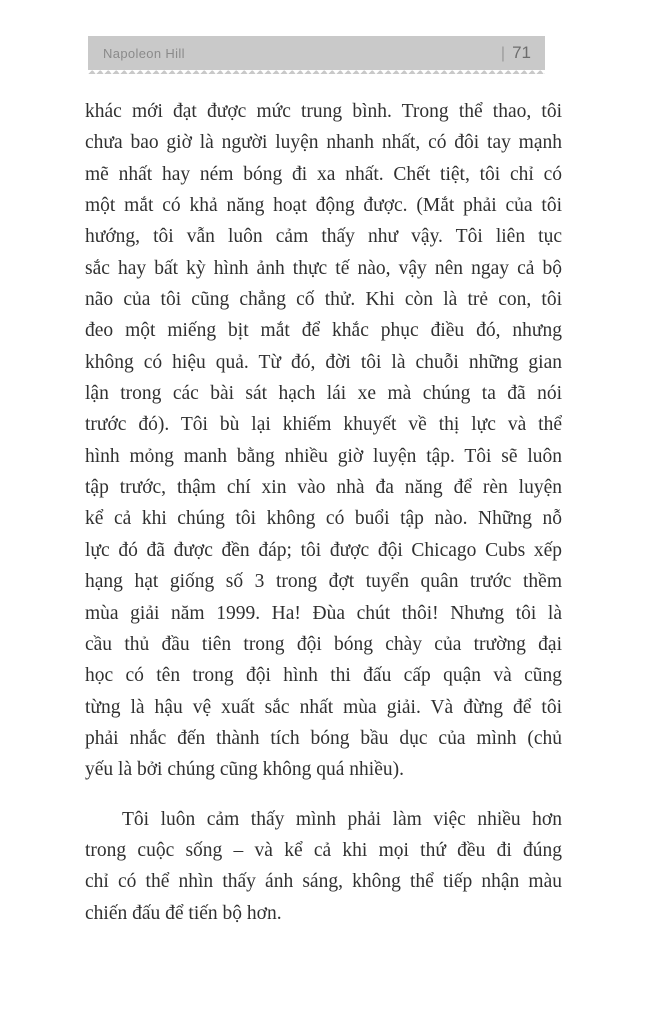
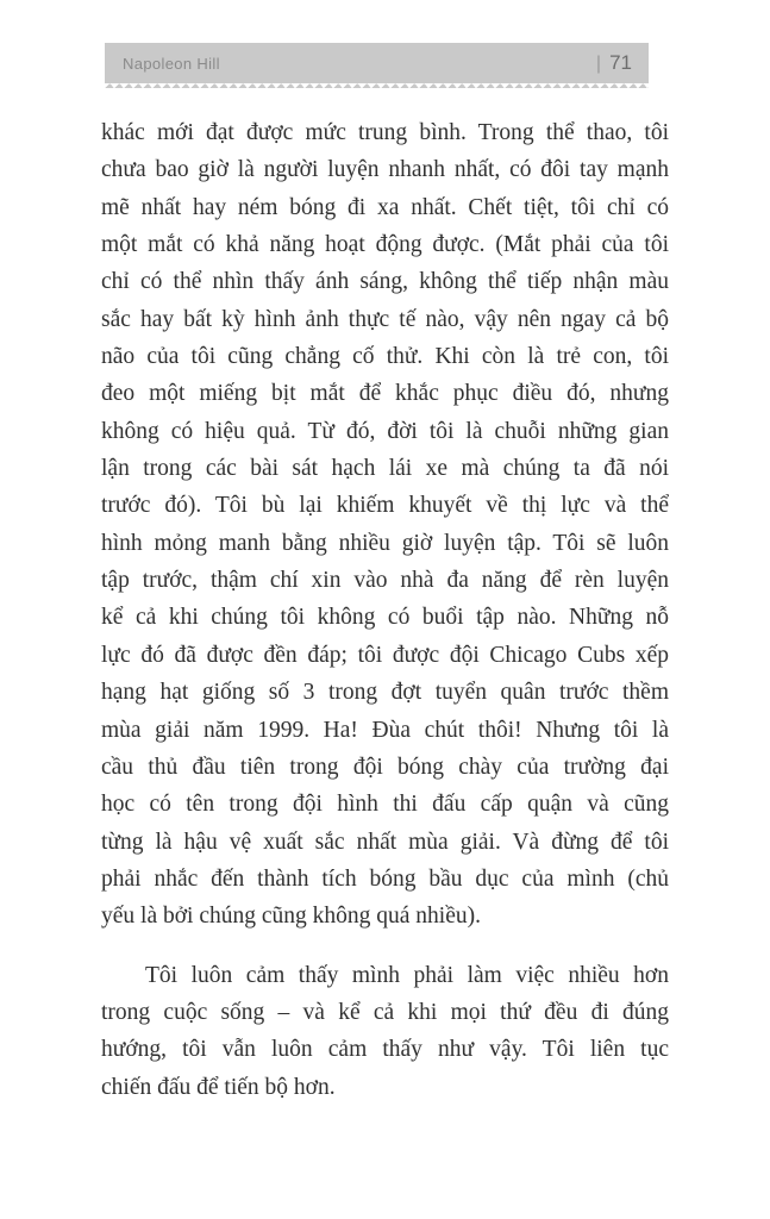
  Napoleon Hill
  |
  71
  khác mới đạt được mức trung bình. Trong thể thao, tôi
  chưa bao giờ là người luyện nhanh nhất, có đôi tay mạnh
  mẽ nhất hay ném bóng đi xa nhất. Chết tiệt, tôi chỉ có
  một mắt có khả năng hoạt động được. (Mắt phải của tôi
- hướng, tôi vẫn luôn cảm thấy như vậy. Tôi liên tục
+ chỉ có thể nhìn thấy ánh sáng, không thể tiếp nhận màu
  sắc hay bất kỳ hình ảnh thực tế nào, vậy nên ngay cả bộ
  não của tôi cũng chẳng cố thử. Khi còn là trẻ con, tôi
  đeo một miếng bịt mắt để khắc phục điều đó, nhưng
  không có hiệu quả. Từ đó, đời tôi là chuỗi những gian
  lận trong các bài sát hạch lái xe mà chúng ta đã nói
  trước đó). Tôi bù lại khiếm khuyết về thị lực và thể
  hình mỏng manh bằng nhiều giờ luyện tập. Tôi sẽ luôn
  tập trước, thậm chí xin vào nhà đa năng để rèn luyện
  kể cả khi chúng tôi không có buổi tập nào. Những nỗ
  lực đó đã được đền đáp; tôi được đội Chicago Cubs xếp
  hạng hạt giống số 3 trong đợt tuyển quân trước thềm
  mùa giải năm 1999. Ha! Đùa chút thôi! Nhưng tôi là
  cầu thủ đầu tiên trong đội bóng chày của trường đại
  học có tên trong đội hình thi đấu cấp quận và cũng
  từng là hậu vệ xuất sắc nhất mùa giải. Và đừng để tôi
  phải nhắc đến thành tích bóng bầu dục của mình (chủ
  yếu là bởi chúng cũng không quá nhiều).
  Tôi luôn cảm thấy mình phải làm việc nhiều hơn
  trong cuộc sống – và kể cả khi mọi thứ đều đi đúng
- chỉ có thể nhìn thấy ánh sáng, không thể tiếp nhận màu
+ hướng, tôi vẫn luôn cảm thấy như vậy. Tôi liên tục
  chiến đấu để tiến bộ hơn.
